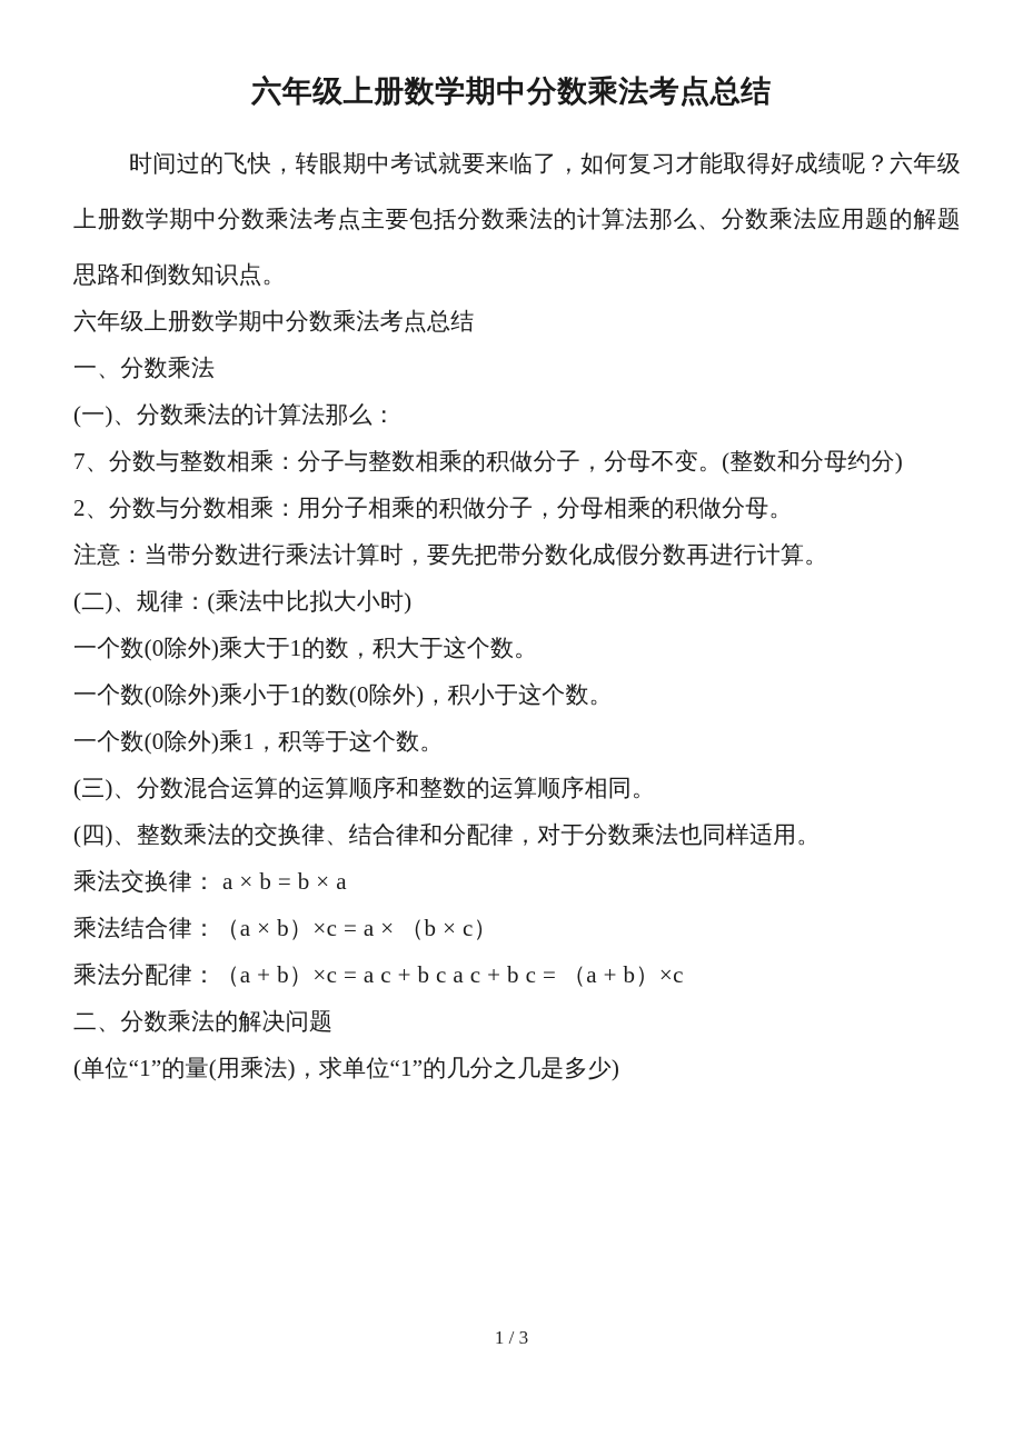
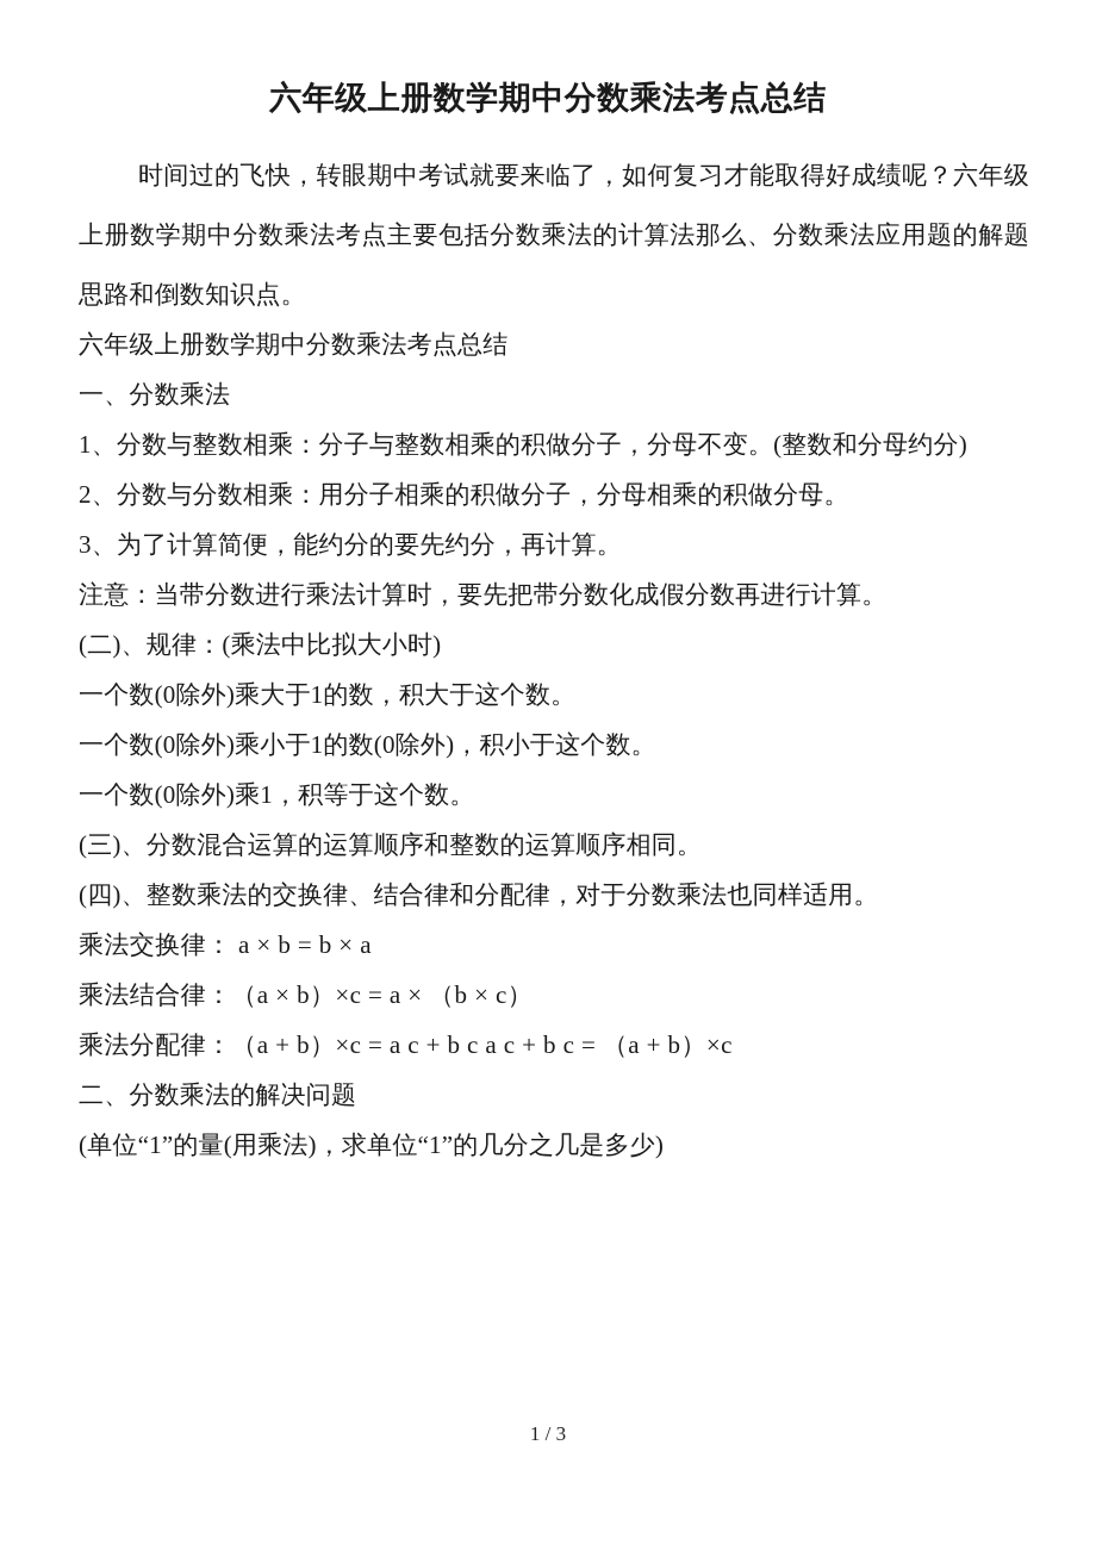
  六年级上册数学期中分数乘法考点总结
  时间过的飞快，转眼期中考试就要来临了，如何复习才能取得好成绩呢？六年级上册数学期中分数乘法考点主要包括分数乘法的计算法那么、分数乘法应用题的解题思路和倒数知识点。
  六年级上册数学期中分数乘法考点总结
  一、分数乘法
- (一)、分数乘法的计算法那么：
- 7、分数与整数相乘：分子与整数相乘的积做分子，分母不变。(整数和分母约分)
+ 1、分数与整数相乘：分子与整数相乘的积做分子，分母不变。(整数和分母约分)
  2、分数与分数相乘：用分子相乘的积做分子，分母相乘的积做分母。
+ 3、为了计算简便，能约分的要先约分，再计算。
  注意：当带分数进行乘法计算时，要先把带分数化成假分数再进行计算。
  (二)、规律：(乘法中比拟大小时)
  一个数(0除外)乘大于1的数，积大于这个数。
  一个数(0除外)乘小于1的数(0除外)，积小于这个数。
  一个数(0除外)乘1，积等于这个数。
  (三)、分数混合运算的运算顺序和整数的运算顺序相同。
  (四)、整数乘法的交换律、结合律和分配律，对于分数乘法也同样适用。
  乘法交换律： a × b = b × a
  乘法结合律：（a × b）×c = a × （b × c）
  乘法分配律：（a + b）×c = a c + b c a c + b c = （a + b）×c
  二、分数乘法的解决问题
  (单位“1”的量(用乘法)，求单位“1”的几分之几是多少)
  1 / 3
